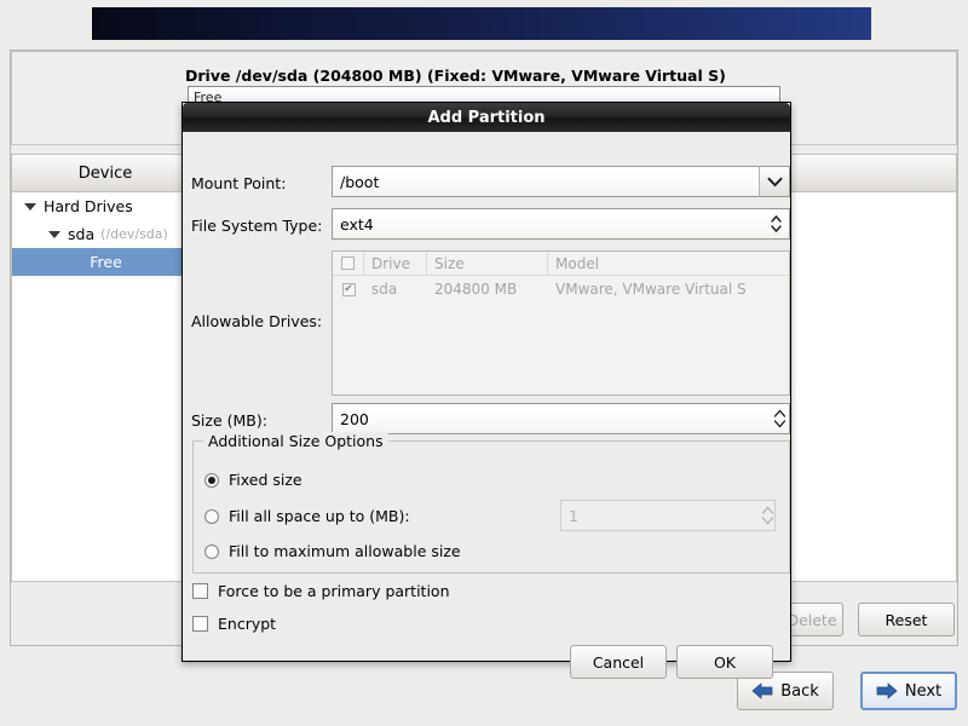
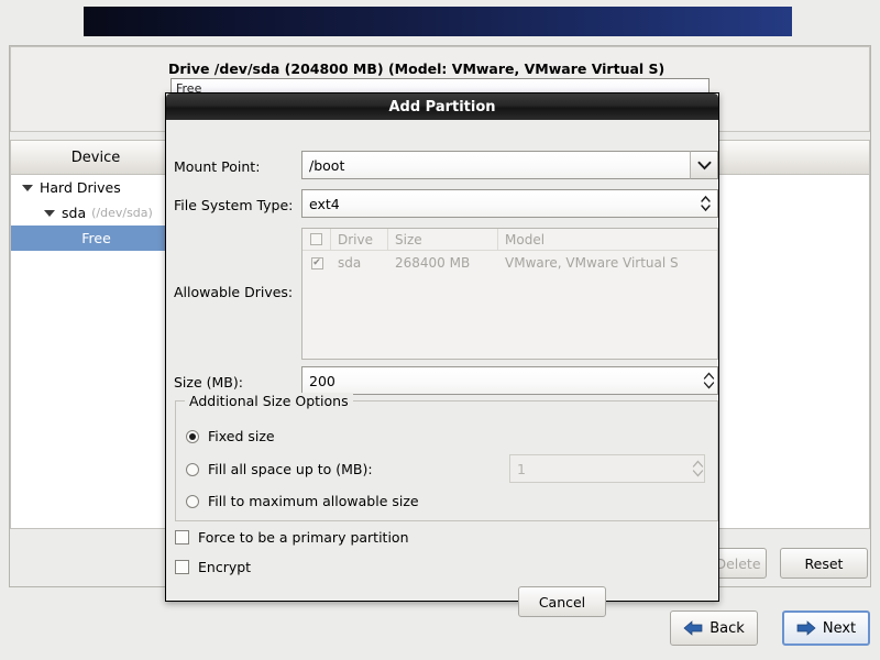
- Drive /dev/sda (204800 MB) (Fixed: VMware, VMware Virtual S)
+ Drive /dev/sda (204800 MB) (Model: VMware, VMware Virtual S)
  Free
  Device
  Hard Drives
  sda
  (/dev/sda)
  Free
  Delete
  Reset
  Back
  Next
  Add Partition
  Mount Point:
  /boot
  File System Type:
  ext4
  Allowable Drives:
  Drive
  Size
  Model
  ✔
  sda
- 204800 MB
+ 268400 MB
  VMware, VMware Virtual S
  Size (MB):
  200
  Additional Size Options
  Fixed size
  Fill all space up to (MB):
  1
  Fill to maximum allowable size
  Force to be a primary partition
  Encrypt
  Cancel
- OK
